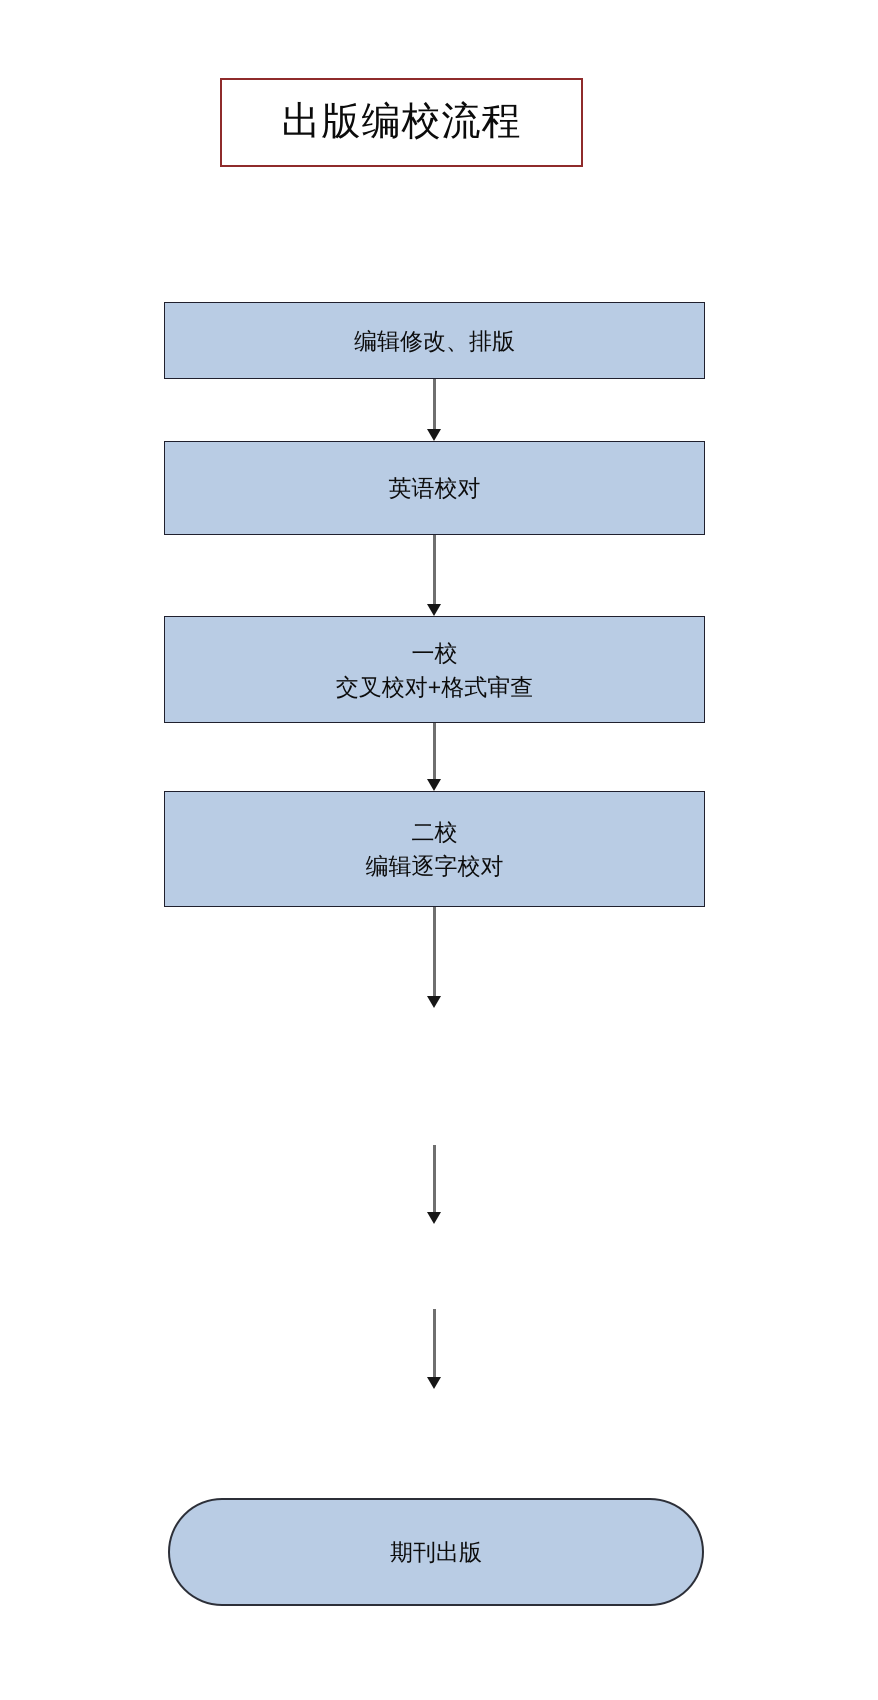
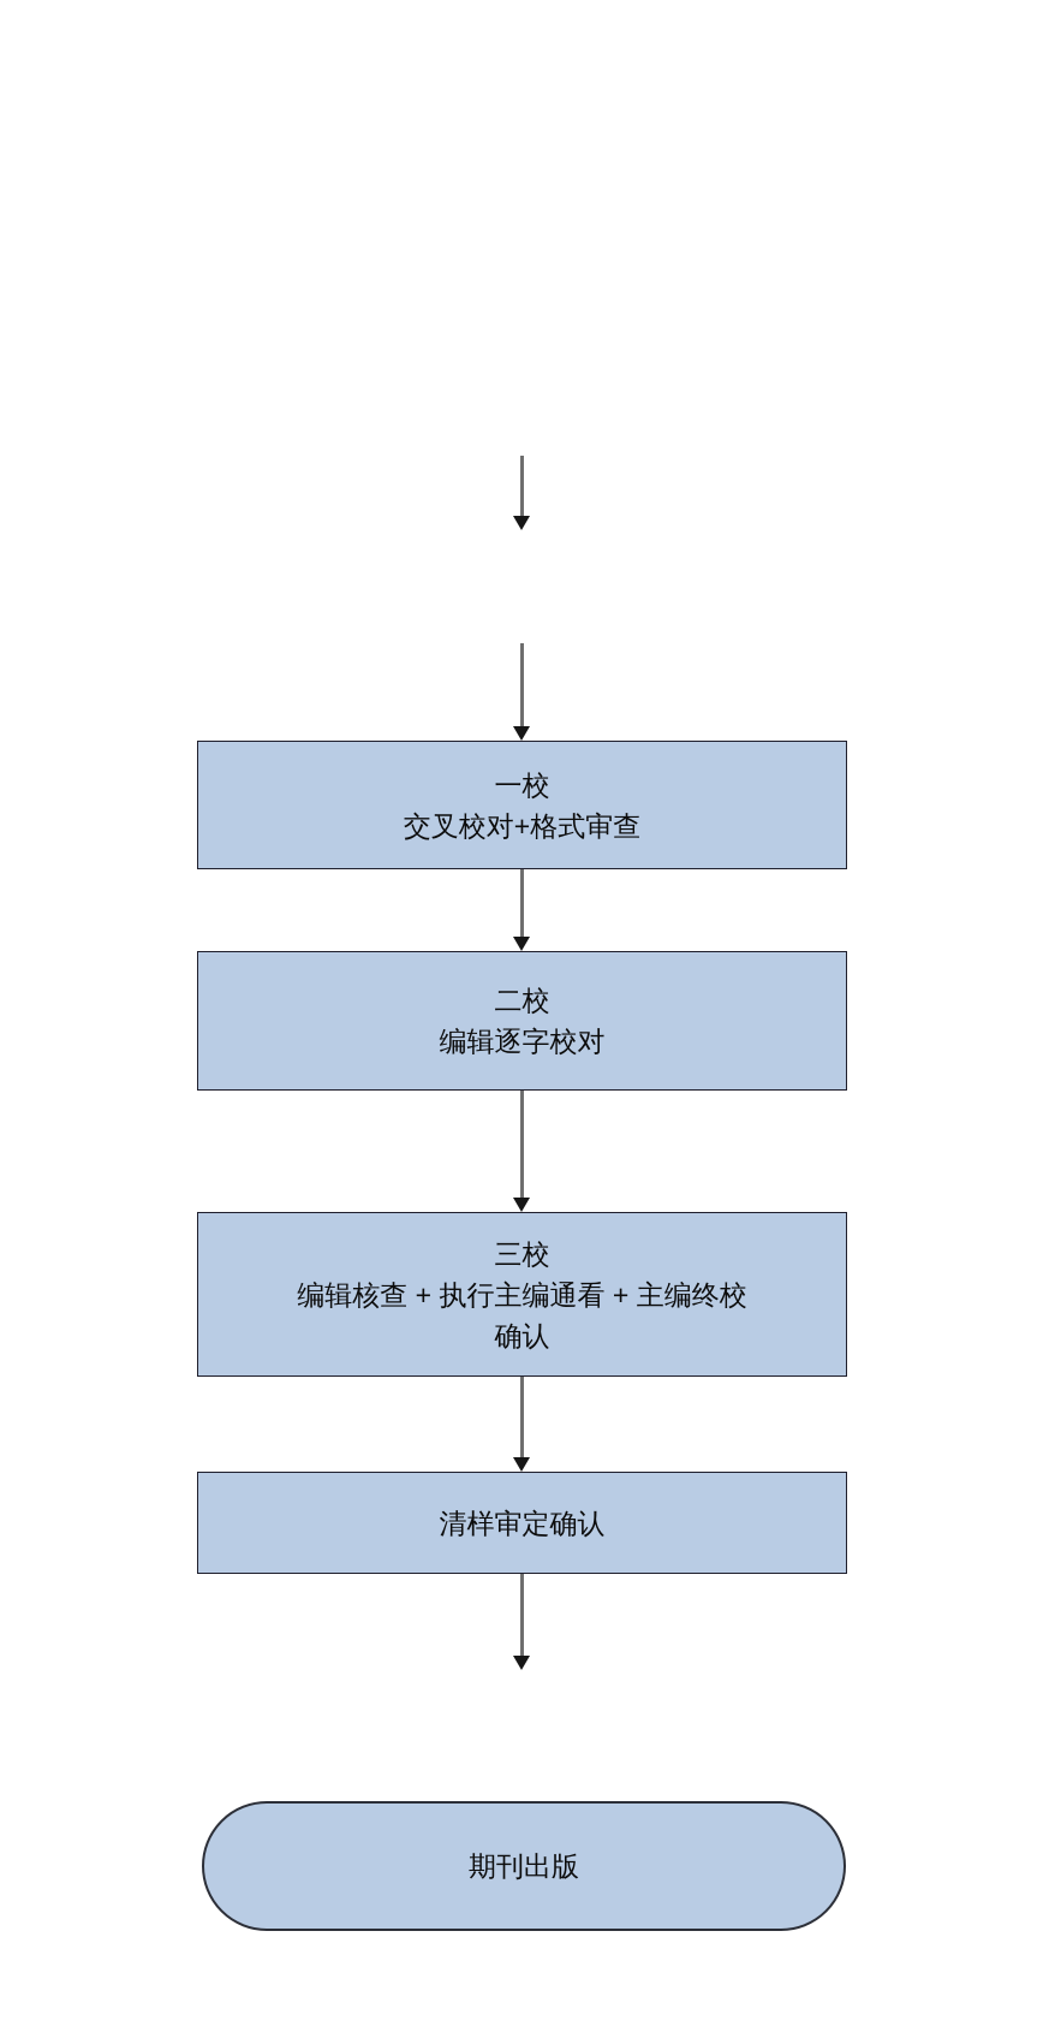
- 出版编校流程
- 编辑修改、排版
- 英语校对
  一校
  交叉校对+格式审查
  二校
  编辑逐字校对
+ 三校
+ 编辑核查 + 执行主编通看 + 主编终校
+ 确认
+ 清样审定确认
  期刊出版
